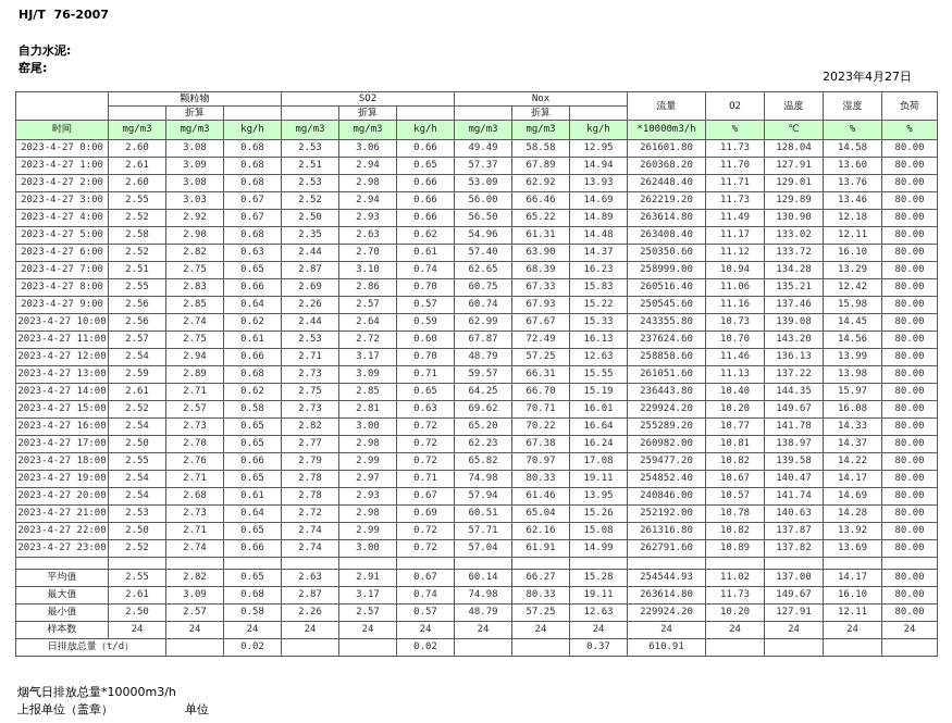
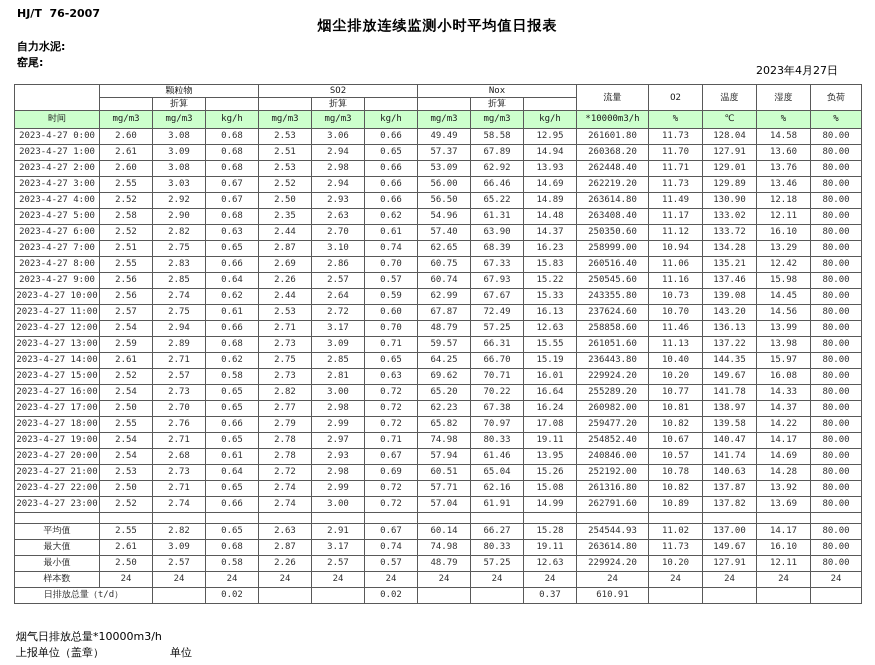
  HJ/T 76-2007
+ 烟尘排放连续监测小时平均值日报表
  自力水泥:
  窑尾:
  2023年4月27日
  	颗粒物	SO2	Nox	流量	O2	温度	湿度	负荷
  	折算			折算			折算
  时间	mg/m3	mg/m3	kg/h	mg/m3	mg/m3	kg/h	mg/m3	mg/m3	kg/h	*10000m3/h	%	℃	%	%
  2023-4-27 0:00	2.60	3.08	0.68	2.53	3.06	0.66	49.49	58.58	12.95	261601.80	11.73	128.04	14.58	80.00
  2023-4-27 1:00	2.61	3.09	0.68	2.51	2.94	0.65	57.37	67.89	14.94	260368.20	11.70	127.91	13.60	80.00
  2023-4-27 2:00	2.60	3.08	0.68	2.53	2.98	0.66	53.09	62.92	13.93	262448.40	11.71	129.01	13.76	80.00
  2023-4-27 3:00	2.55	3.03	0.67	2.52	2.94	0.66	56.00	66.46	14.69	262219.20	11.73	129.89	13.46	80.00
  2023-4-27 4:00	2.52	2.92	0.67	2.50	2.93	0.66	56.50	65.22	14.89	263614.80	11.49	130.90	12.18	80.00
  2023-4-27 5:00	2.58	2.90	0.68	2.35	2.63	0.62	54.96	61.31	14.48	263408.40	11.17	133.02	12.11	80.00
  2023-4-27 6:00	2.52	2.82	0.63	2.44	2.70	0.61	57.40	63.90	14.37	250350.60	11.12	133.72	16.10	80.00
  2023-4-27 7:00	2.51	2.75	0.65	2.87	3.10	0.74	62.65	68.39	16.23	258999.00	10.94	134.28	13.29	80.00
  2023-4-27 8:00	2.55	2.83	0.66	2.69	2.86	0.70	60.75	67.33	15.83	260516.40	11.06	135.21	12.42	80.00
  2023-4-27 9:00	2.56	2.85	0.64	2.26	2.57	0.57	60.74	67.93	15.22	250545.60	11.16	137.46	15.98	80.00
  2023-4-27 10:00	2.56	2.74	0.62	2.44	2.64	0.59	62.99	67.67	15.33	243355.80	10.73	139.08	14.45	80.00
  2023-4-27 11:00	2.57	2.75	0.61	2.53	2.72	0.60	67.87	72.49	16.13	237624.60	10.70	143.20	14.56	80.00
  2023-4-27 12:00	2.54	2.94	0.66	2.71	3.17	0.70	48.79	57.25	12.63	258858.60	11.46	136.13	13.99	80.00
  2023-4-27 13:00	2.59	2.89	0.68	2.73	3.09	0.71	59.57	66.31	15.55	261051.60	11.13	137.22	13.98	80.00
  2023-4-27 14:00	2.61	2.71	0.62	2.75	2.85	0.65	64.25	66.70	15.19	236443.80	10.40	144.35	15.97	80.00
  2023-4-27 15:00	2.52	2.57	0.58	2.73	2.81	0.63	69.62	70.71	16.01	229924.20	10.20	149.67	16.08	80.00
  2023-4-27 16:00	2.54	2.73	0.65	2.82	3.00	0.72	65.20	70.22	16.64	255289.20	10.77	141.78	14.33	80.00
  2023-4-27 17:00	2.50	2.70	0.65	2.77	2.98	0.72	62.23	67.38	16.24	260982.00	10.81	138.97	14.37	80.00
  2023-4-27 18:00	2.55	2.76	0.66	2.79	2.99	0.72	65.82	70.97	17.08	259477.20	10.82	139.58	14.22	80.00
  2023-4-27 19:00	2.54	2.71	0.65	2.78	2.97	0.71	74.98	80.33	19.11	254852.40	10.67	140.47	14.17	80.00
  2023-4-27 20:00	2.54	2.68	0.61	2.78	2.93	0.67	57.94	61.46	13.95	240846.00	10.57	141.74	14.69	80.00
  2023-4-27 21:00	2.53	2.73	0.64	2.72	2.98	0.69	60.51	65.04	15.26	252192.00	10.78	140.63	14.28	80.00
  2023-4-27 22:00	2.50	2.71	0.65	2.74	2.99	0.72	57.71	62.16	15.08	261316.80	10.82	137.87	13.92	80.00
  2023-4-27 23:00	2.52	2.74	0.66	2.74	3.00	0.72	57.04	61.91	14.99	262791.60	10.89	137.82	13.69	80.00
  平均值	2.55	2.82	0.65	2.63	2.91	0.67	60.14	66.27	15.28	254544.93	11.02	137.00	14.17	80.00
  最大值	2.61	3.09	0.68	2.87	3.17	0.74	74.98	80.33	19.11	263614.80	11.73	149.67	16.10	80.00
  最小值	2.50	2.57	0.58	2.26	2.57	0.57	48.79	57.25	12.63	229924.20	10.20	127.91	12.11	80.00
  样本数	24	24	24	24	24	24	24	24	24	24	24	24	24	24
  日排放总量（t/d）		0.02			0.02			0.37	610.91
  烟气日排放总量*10000m3/h
  上报单位（盖章）
  单位
